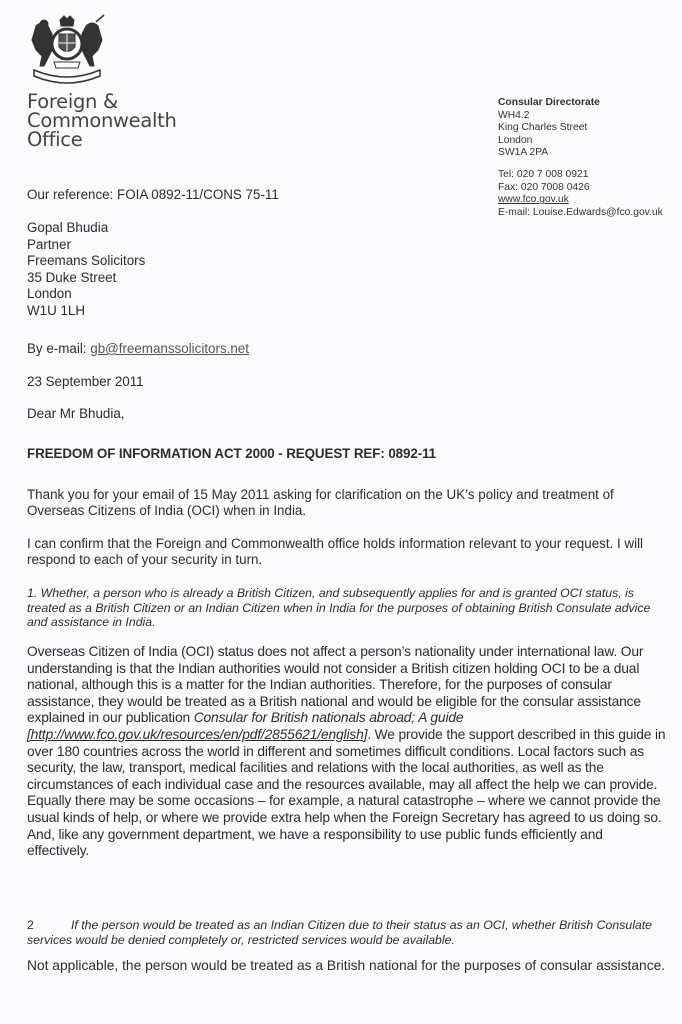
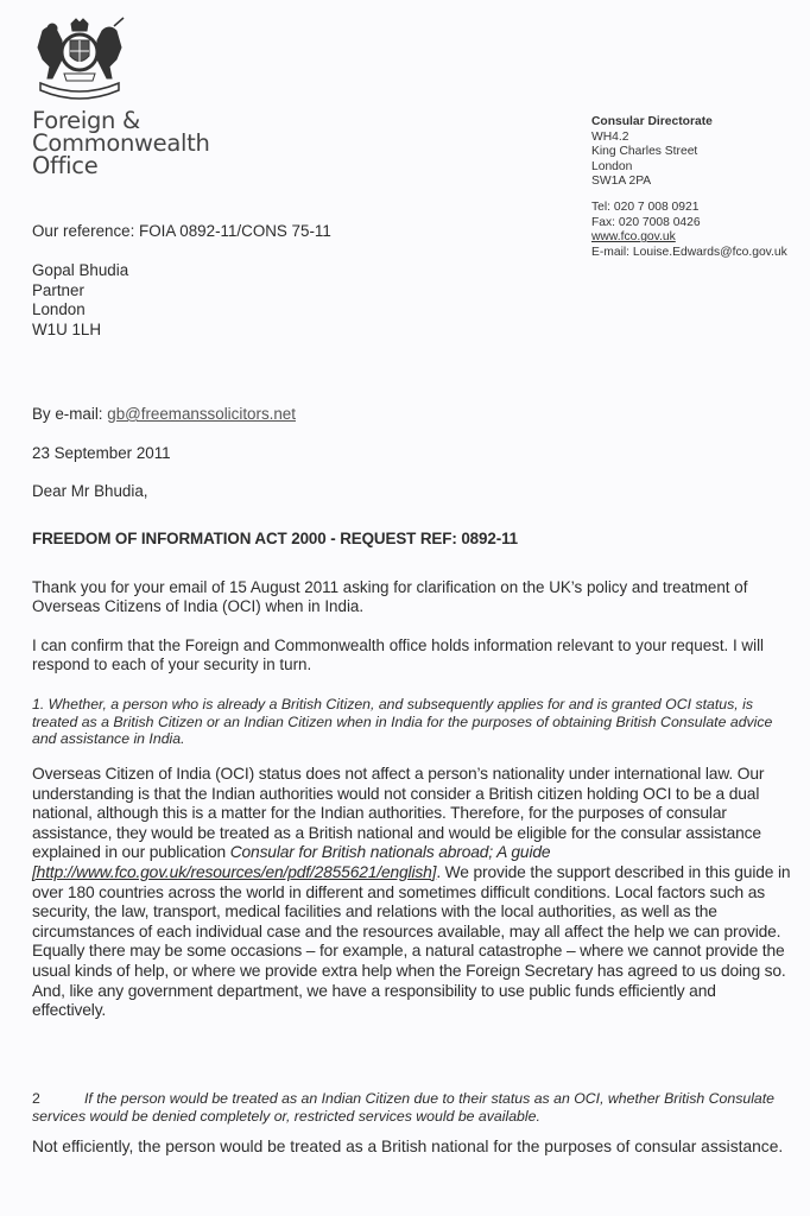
  Foreign &
  Commonwealth
  Office
  Consular Directorate
  WH4.2
  King Charles Street
  London
  SW1A 2PA
  Tel: 020 7 008 0921
  Fax: 020 7008 0426
  www.fco.gov.uk
  E-mail: Louise.Edwards@fco.gov.uk
  Our reference: FOIA 0892-11/CONS 75-11
  Gopal Bhudia
  Partner
- Freemans Solicitors
- 35 Duke Street
  London
  W1U 1LH
  By e-mail: gb@freemanssolicitors.net
  23 September 2011
  Dear Mr Bhudia,
  FREEDOM OF INFORMATION ACT 2000 - REQUEST REF: 0892-11
- Thank you for your email of 15 May 2011 asking for clarification on the UK’s policy and treatment of Overseas Citizens of India (OCI) when in India.
+ Thank you for your email of 15 August 2011 asking for clarification on the UK’s policy and treatment of Overseas Citizens of India (OCI) when in India.
  I can confirm that the Foreign and Commonwealth office holds information relevant to your request. I will respond to each of your security in turn.
  1. Whether, a person who is already a British Citizen, and subsequently applies for and is granted OCI status, is treated as a British Citizen or an Indian Citizen when in India for the purposes of obtaining British Consulate advice and assistance in India.
  Overseas Citizen of India (OCI) status does not affect a person’s nationality under international law. Our understanding is that the Indian authorities would not consider a British citizen holding OCI to be a dual national, although this is a matter for the Indian authorities. Therefore, for the purposes of consular assistance, they would be treated as a British national and would be eligible for the consular assistance explained in our publication Consular for British nationals abroad; A guide [http://www.fco.gov.uk/resources/en/pdf/2855621/english]. We provide the support described in this guide in over 180 countries across the world in different and sometimes difficult conditions. Local factors such as security, the law, transport, medical facilities and relations with the local authorities, as well as the circumstances of each individual case and the resources available, may all affect the help we can provide. Equally there may be some occasions – for example, a natural catastrophe – where we cannot provide the usual kinds of help, or where we provide extra help when the Foreign Secretary has agreed to us doing so. And, like any government department, we have a responsibility to use public funds efficiently and effectively.
  2 If the person would be treated as an Indian Citizen due to their status as an OCI, whether British Consulate services would be denied completely or, restricted services would be available.
- Not applicable, the person would be treated as a British national for the purposes of consular assistance.
+ Not efficiently, the person would be treated as a British national for the purposes of consular assistance.
